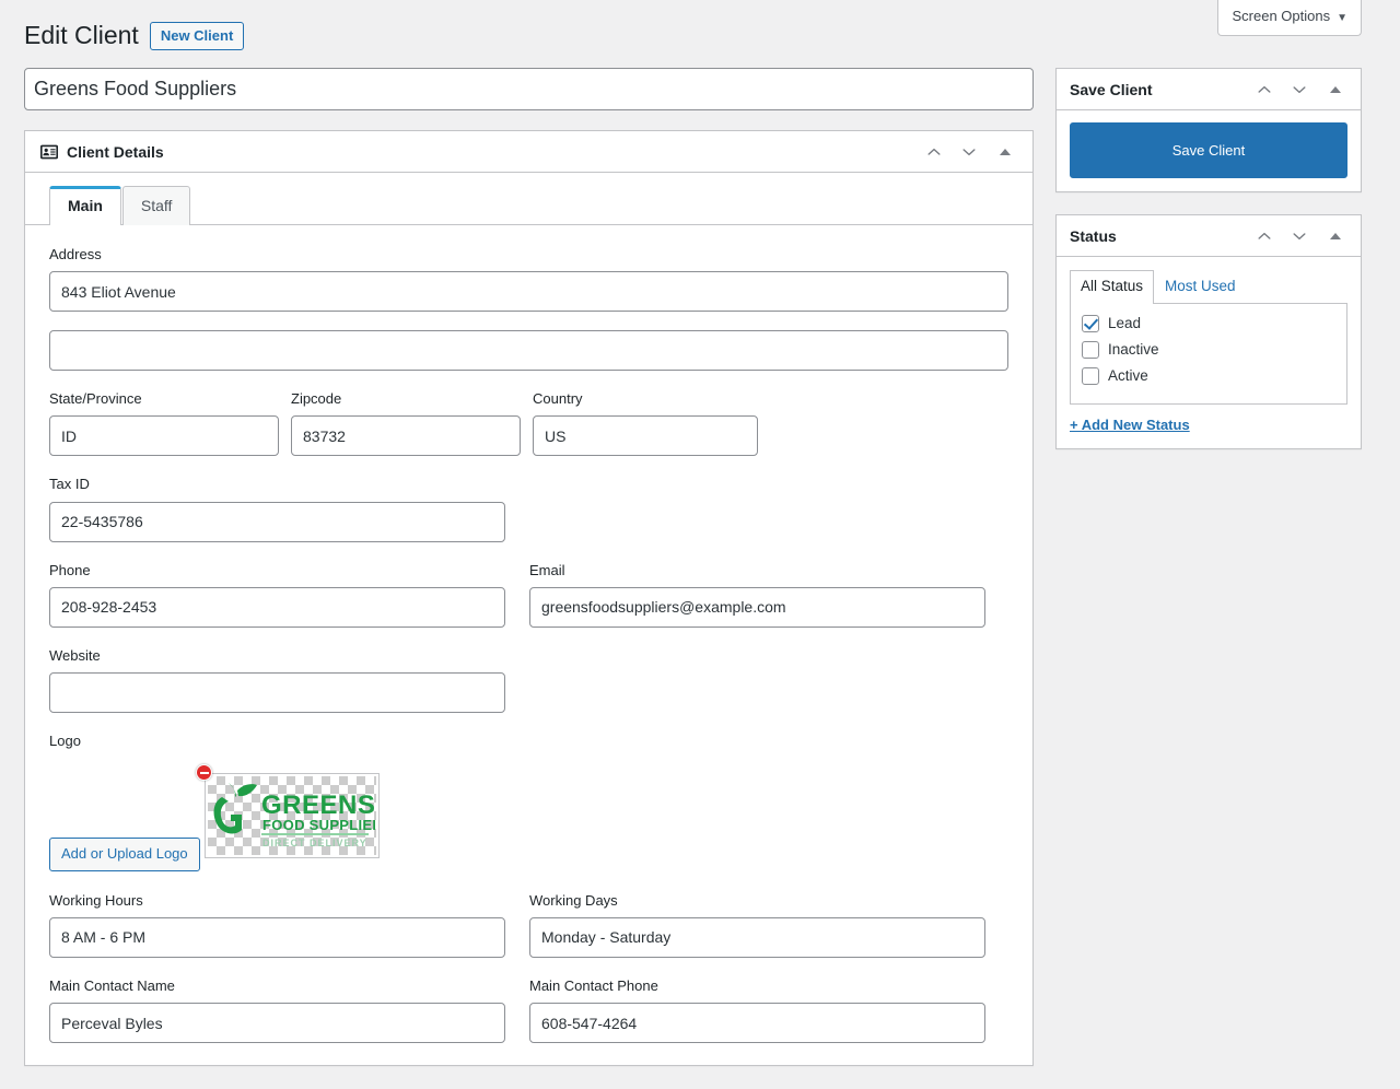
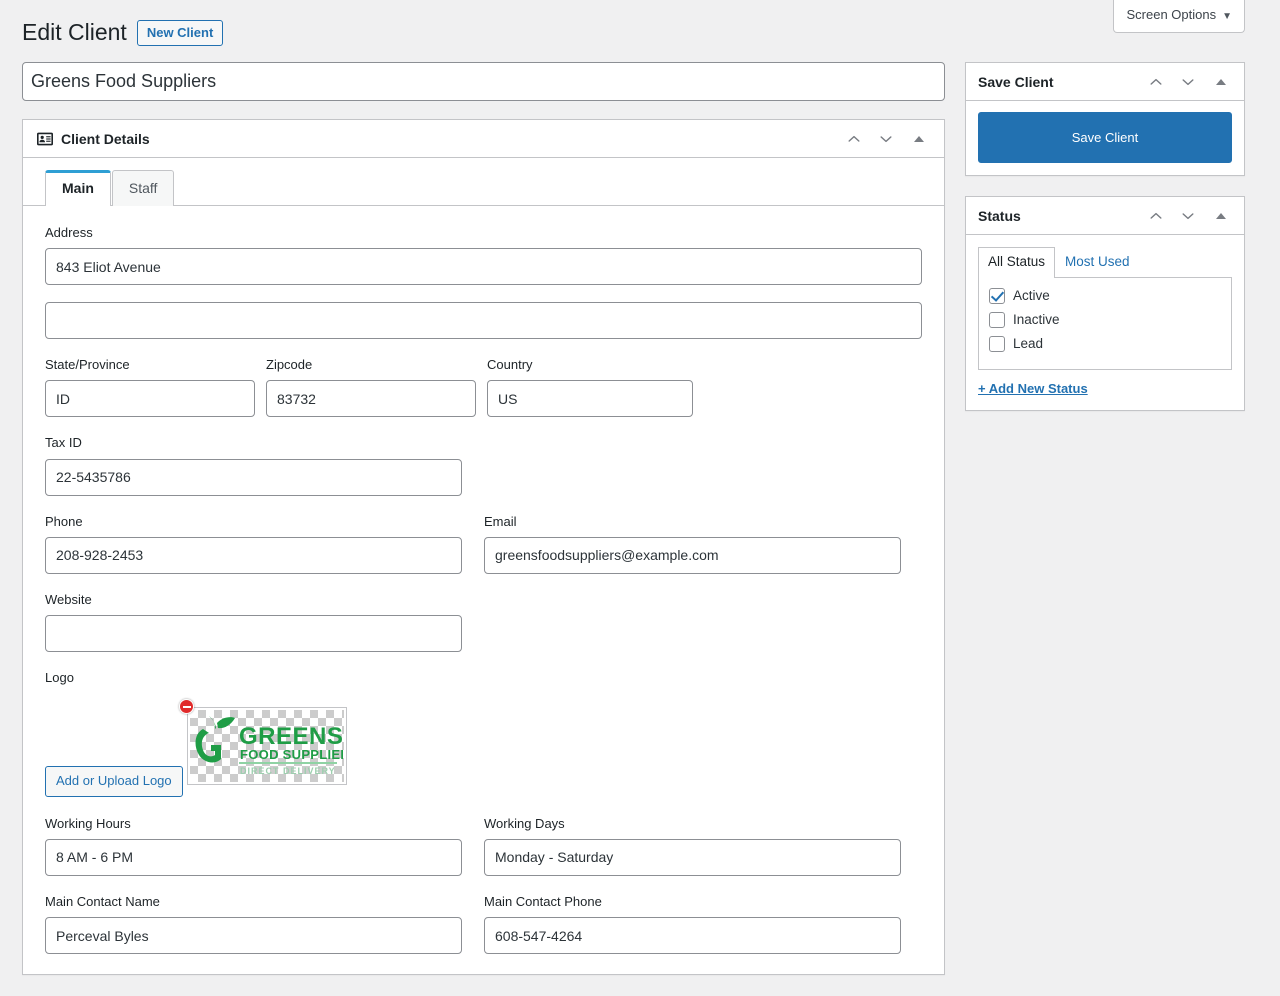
  Screen Options ▼
  Edit Client
  New Client
  Greens Food Suppliers
  Client Details
  Main
  Staff
  Address
  843 Eliot Avenue
  State/Province
  ID
  Zipcode
  83732
  Country
  US
  Tax ID
  22-5435786
  Phone
  208-928-2453
  Email
  greensfoodsuppliers@example.com
  Website
  Logo
  Add or Upload Logo
  GREENS
  FOOD SUPPLIE
  DIRECT DELIVERY
  Working Hours
  8 AM - 6 PM
  Working Days
  Monday - Saturday
  Main Contact Name
  Perceval Byles
  Main Contact Phone
  608-547-4264
  Save Client
  Save Client
  Status
  All Status
  Most Used
- Lead
+ Active
  Inactive
- Active
+ Lead
  + Add New Status
